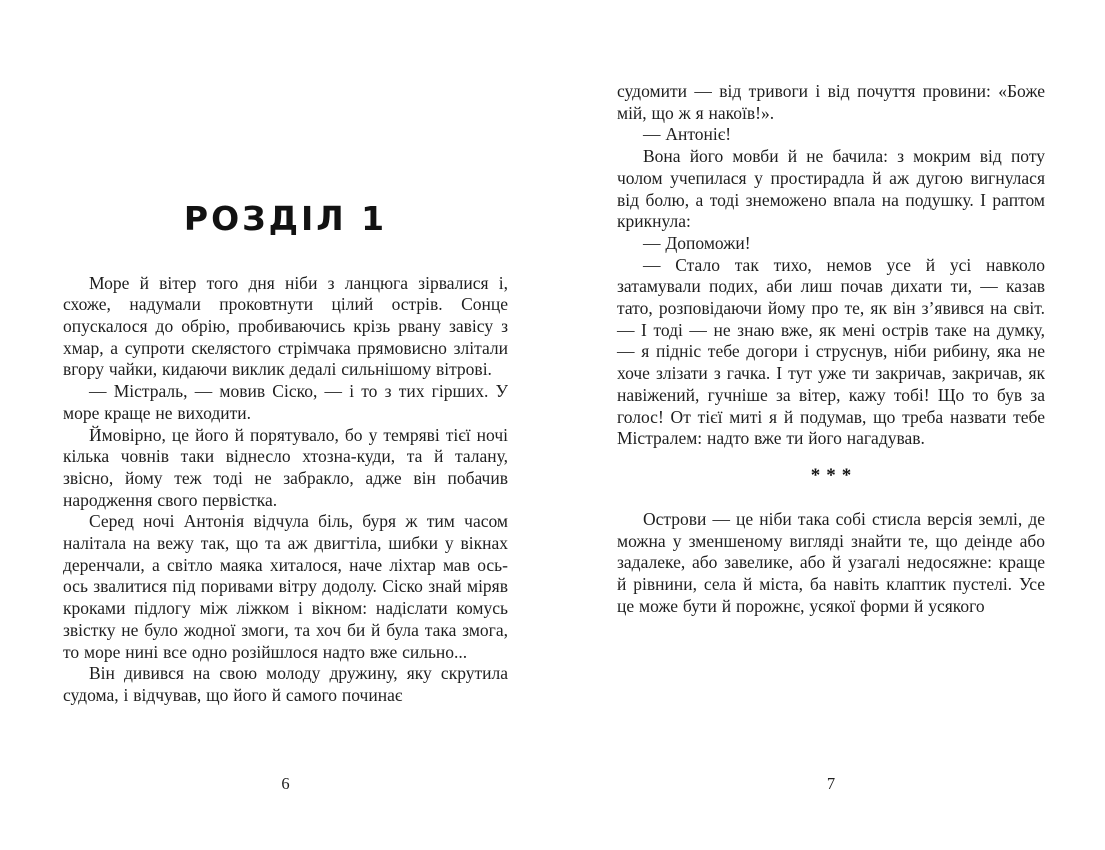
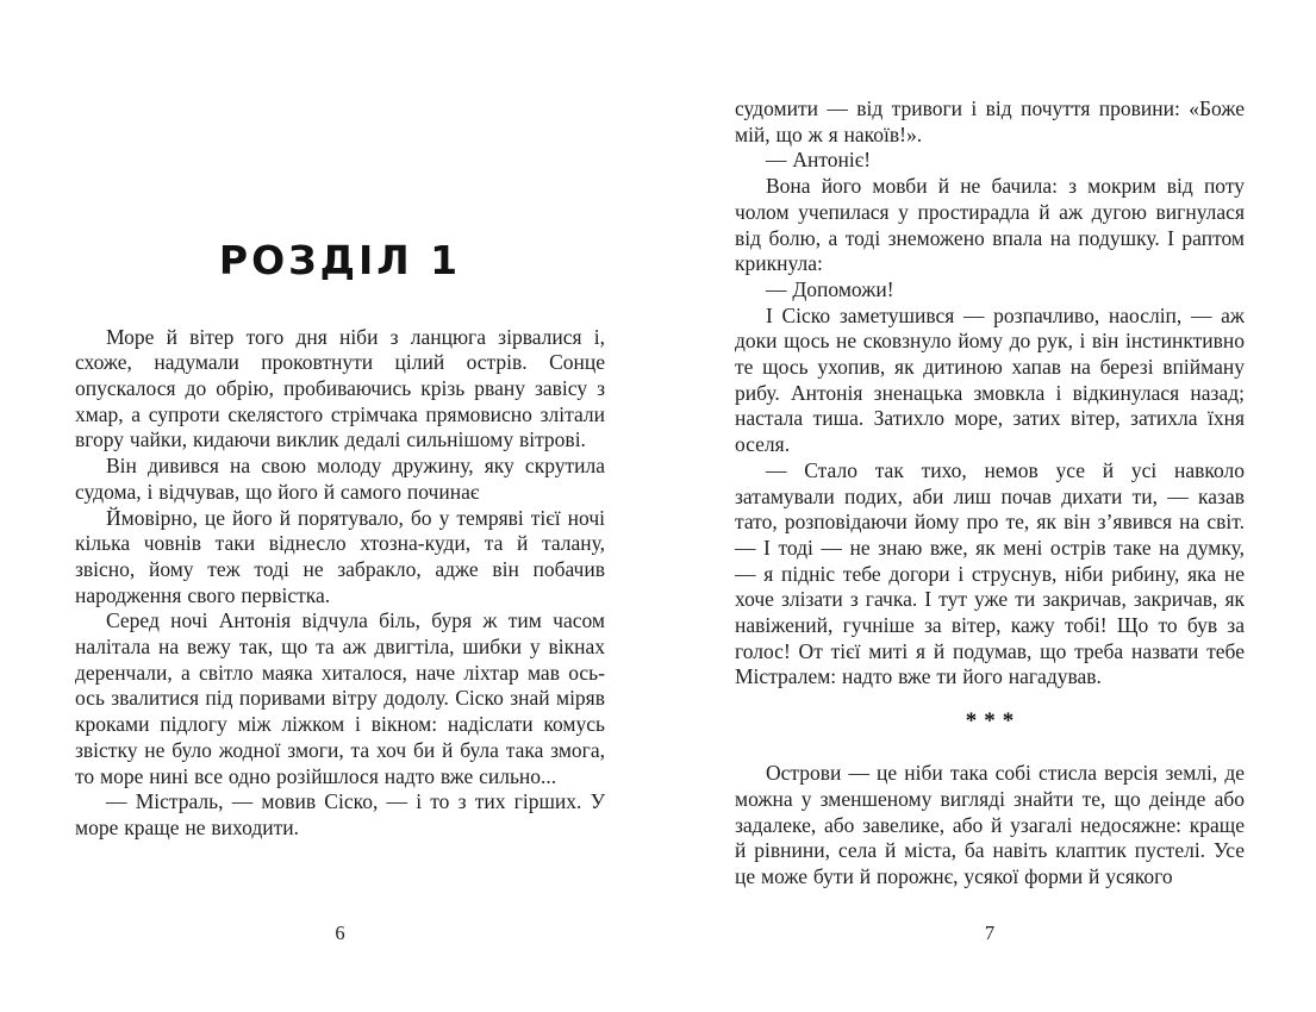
  РОЗДІЛ 1
  Море й вітер того дня ніби з ланцюга зірвалися і, схоже, надумали проковтнути цілий острів. Сонце опускалося до обрію, пробиваючись крізь рвану завісу з хмар, а супроти скелястого стрімчака прямовисно злітали вгору чайки, кидаючи виклик дедалі сильнішому вітрові.
- — Містраль, — мовив Сіско, — і то з тих гірших. У море краще не виходити.
+ Він дивився на свою молоду дружину, яку скрутила судома, і відчував, що його й самого починає
  Ймовірно, це його й порятувало, бо у темряві тієї ночі кілька човнів таки віднесло хтозна-куди, та й талану, звісно, йому теж тоді не забракло, адже він побачив народження свого первістка.
  Серед ночі Антонія відчула біль, буря ж тим часом налітала на вежу так, що та аж двигтіла, шибки у вікнах деренчали, а світло маяка хиталося, наче ліхтар мав ось-ось звалитися під поривами вітру додолу. Сіско знай міряв кроками підлогу між ліжком і вікном: надіслати комусь звістку не було жодної змоги, та хоч би й була така змога, то море нині все одно розійшлося надто вже сильно...
- Він дивився на свою молоду дружину, яку скрутила судома, і відчував, що його й самого починає
+ — Містраль, — мовив Сіско, — і то з тих гірших. У море краще не виходити.
  6
  судомити — від тривоги і від почуття провини: «Боже мій, що ж я накоїв!».
  — Антоніє!
  Вона його мовби й не бачила: з мокрим від поту чолом учепилася у простирадла й аж дугою вигнулася від болю, а тоді знеможено впала на подушку. І раптом крикнула:
  — Допоможи!
+ І Сіско заметушився — розпачливо, наосліп, — аж доки щось не сковзнуло йому до рук, і він інстинктивно те щось ухопив, як дитиною хапав на березі впійману рибу. Антонія зненацька змовкла і відкинулася назад; настала тиша. Затихло море, затих вітер, затихла їхня оселя.
  — Стало так тихо, немов усе й усі навколо затамували подих, аби лиш почав дихати ти, — казав тато, розповідаючи йому про те, як він з’явився на світ. — І тоді — не знаю вже, як мені острів таке на думку, — я підніс тебе догори і струснув, ніби рибину, яка не хоче злізати з гачка. І тут уже ти закричав, закричав, як навіжений, гучніше за вітер, кажу тобі! Що то був за голос! От тієї миті я й подумав, що треба назвати тебе Містралем: надто вже ти його нагадував.
  ***
  Острови — це ніби така собі стисла версія землі, де можна у зменшеному вигляді знайти те, що деінде або задалеке, або завелике, або й узагалі недосяжне: краще й рівнини, села й міста, ба навіть клаптик пустелі. Усе це може бути й порожнє, усякої форми й усякого
  7
